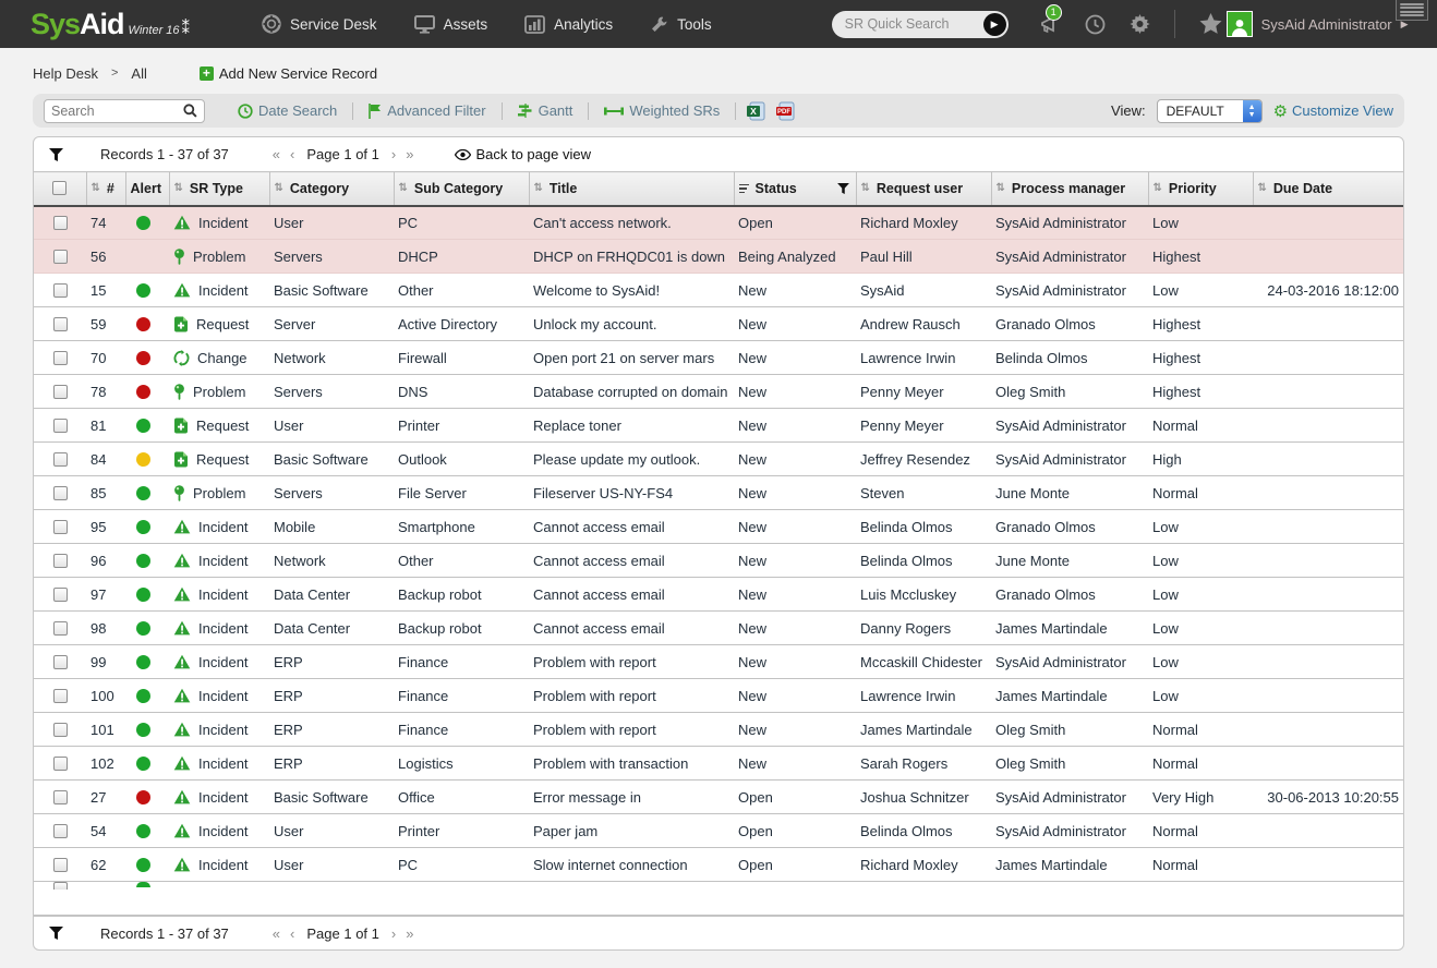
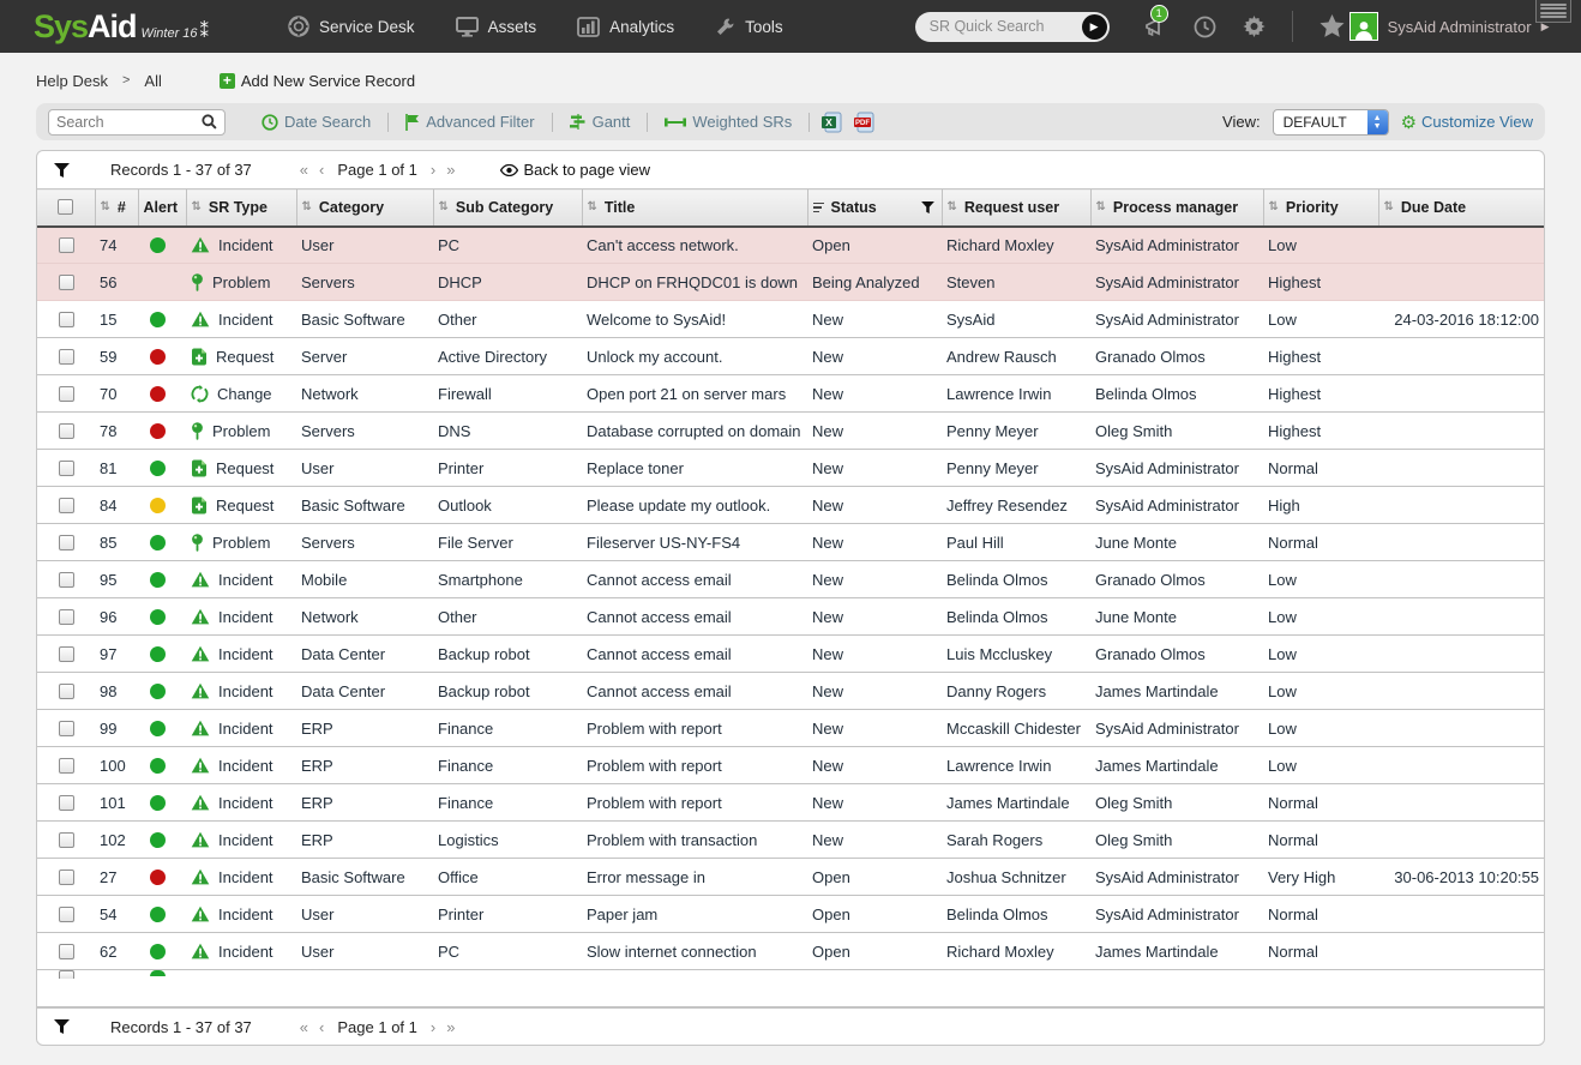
  Sys
  Aid
  Winter 16
  ⁑
  Service Desk
  Assets
  Analytics
  Tools
  SR Quick Search
  ▶
  1
  SysAid Administrator
  ▶
  Help Desk
  >
  All
  +
  Add New Service Record
  Search
  Date Search
  Advanced Filter
  Gantt
  Weighted SRs
  X
  View:
  DEFAULT
  ⚙
  Customize View
  Records 1 - 37 of 37
  «
  ‹
  Page 1 of 1
  ›
  »
  Back to page view
  	⇅ #	Alert	⇅ SR Type	⇅ Category	⇅ Sub Category	⇅ Title	Status	⇅ Request user	⇅ Process manager	⇅ Priority	⇅ Due Date
  	74		Incident	User	PC	Can't access network.	Open	Richard Moxley	SysAid Administrator	Low
- 	56		Problem	Servers	DHCP	DHCP on FRHQDC01 is down	Being Analyzed	Paul Hill	SysAid Administrator	Highest
+ 	56		Problem	Servers	DHCP	DHCP on FRHQDC01 is down	Being Analyzed	Steven	SysAid Administrator	Highest
  	15		Incident	Basic Software	Other	Welcome to SysAid!	New	SysAid	SysAid Administrator	Low	24-03-2016 18:12:00
  	59		Request	Server	Active Directory	Unlock my account.	New	Andrew Rausch	Granado Olmos	Highest
  	70		Change	Network	Firewall	Open port 21 on server mars	New	Lawrence Irwin	Belinda Olmos	Highest
  	78		Problem	Servers	DNS	Database corrupted on domain	New	Penny Meyer	Oleg Smith	Highest
  	81		Request	User	Printer	Replace toner	New	Penny Meyer	SysAid Administrator	Normal
  	84		Request	Basic Software	Outlook	Please update my outlook.	New	Jeffrey Resendez	SysAid Administrator	High
- 	85		Problem	Servers	File Server	Fileserver US-NY-FS4	New	Steven	June Monte	Normal
+ 	85		Problem	Servers	File Server	Fileserver US-NY-FS4	New	Paul Hill	June Monte	Normal
  	95		Incident	Mobile	Smartphone	Cannot access email	New	Belinda Olmos	Granado Olmos	Low
  	96		Incident	Network	Other	Cannot access email	New	Belinda Olmos	June Monte	Low
  	97		Incident	Data Center	Backup robot	Cannot access email	New	Luis Mccluskey	Granado Olmos	Low
  	98		Incident	Data Center	Backup robot	Cannot access email	New	Danny Rogers	James Martindale	Low
  	99		Incident	ERP	Finance	Problem with report	New	Mccaskill Chidester	SysAid Administrator	Low
  	100		Incident	ERP	Finance	Problem with report	New	Lawrence Irwin	James Martindale	Low
  	101		Incident	ERP	Finance	Problem with report	New	James Martindale	Oleg Smith	Normal
  	102		Incident	ERP	Logistics	Problem with transaction	New	Sarah Rogers	Oleg Smith	Normal
  	27		Incident	Basic Software	Office	Error message in	Open	Joshua Schnitzer	SysAid Administrator	Very High	30-06-2013 10:20:55
  	54		Incident	User	Printer	Paper jam	Open	Belinda Olmos	SysAid Administrator	Normal
  	62		Incident	User	PC	Slow internet connection	Open	Richard Moxley	James Martindale	Normal
  Records 1 - 37 of 37
  «
  ‹
  Page 1 of 1
  ›
  »
